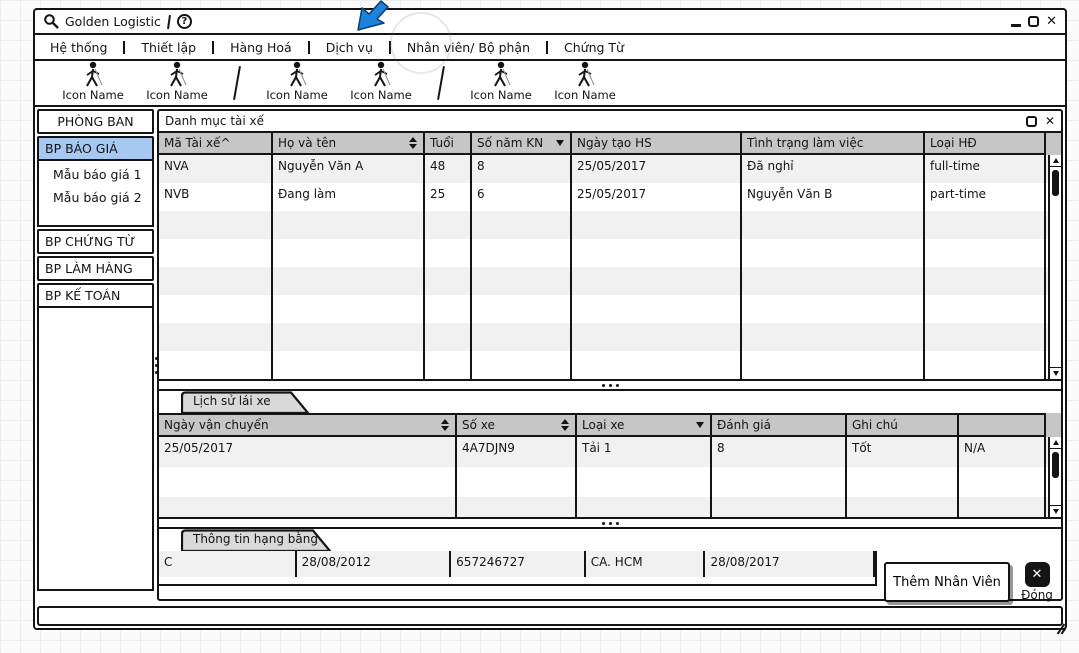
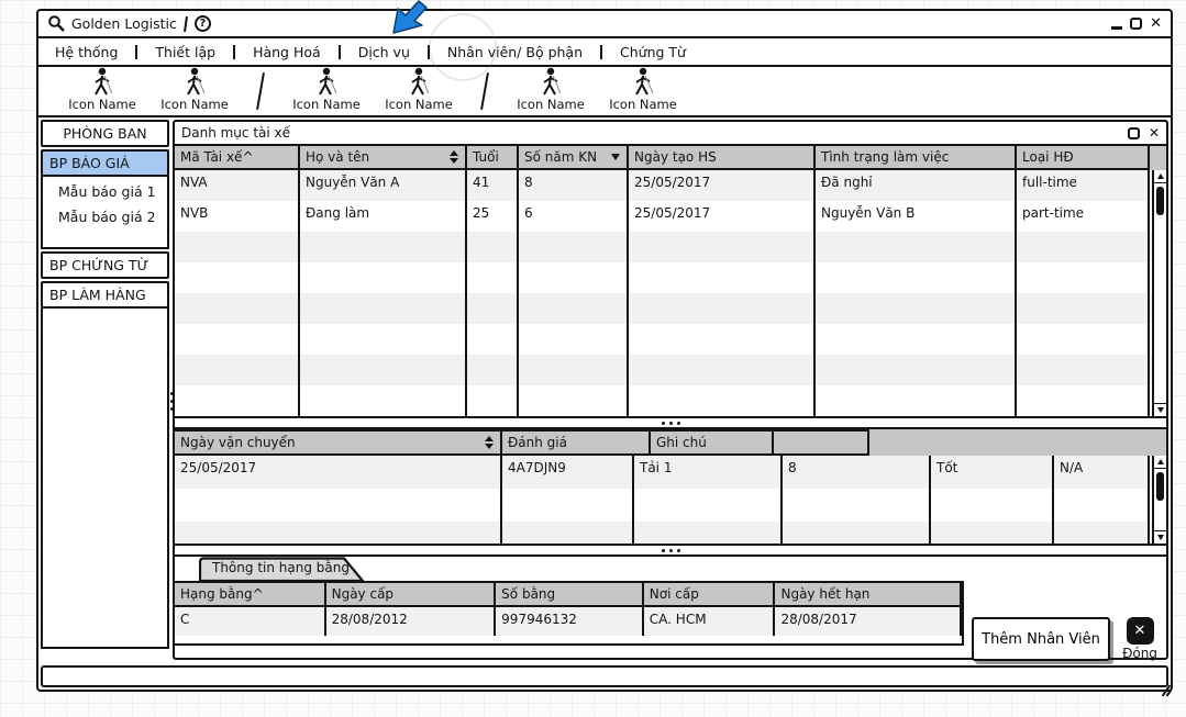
  Golden Logistic
  ?
  ✕
  Hệ thống
  Thiết lập
  Hàng Hoá
  Dịch vụ
  Nhân viên/ Bộ phận
  Chứng Từ
  Icon Name
  Icon Name
  Icon Name
  Icon Name
  Icon Name
  Icon Name
  PHÒNG BAN
  BP BÁO GIÁ
  Mẫu báo giá 1
  Mẫu báo giá 2
  BP CHỨNG TỪ
  BP LÀM HÀNG
- BP KẾ TOÁN
  Danh mục tài xế
  ✕
  Mã Tài xế^
  Họ và tên
  Tuổi
  Số năm KN
  Ngày tạo HS
  Tình trạng làm việc
  Loại HĐ
  NVA
  Nguyễn Văn A
- 48
+ 41
  8
  25/05/2017
  Đã nghỉ
  full-time
  NVB
  Đang làm
  25
  6
  25/05/2017
  Nguyễn Văn B
  part-time
- Lịch sử lái xe
  Ngày vận chuyển
- Số xe
- Loại xe
  Đánh giá
  Ghi chú
  25/05/2017
  4A7DJN9
  Tải 1
  8
  Tốt
  N/A
  Thông tin hạng bằng
+ Hạng bằng^
+ Ngày cấp
+ Số bằng
+ Nơi cấp
+ Ngày hết hạn
  C
  28/08/2012
- 657246727
+ 997946132
  CA. HCM
  28/08/2017
  Thêm Nhân Viên
  ✕
  Đóng
